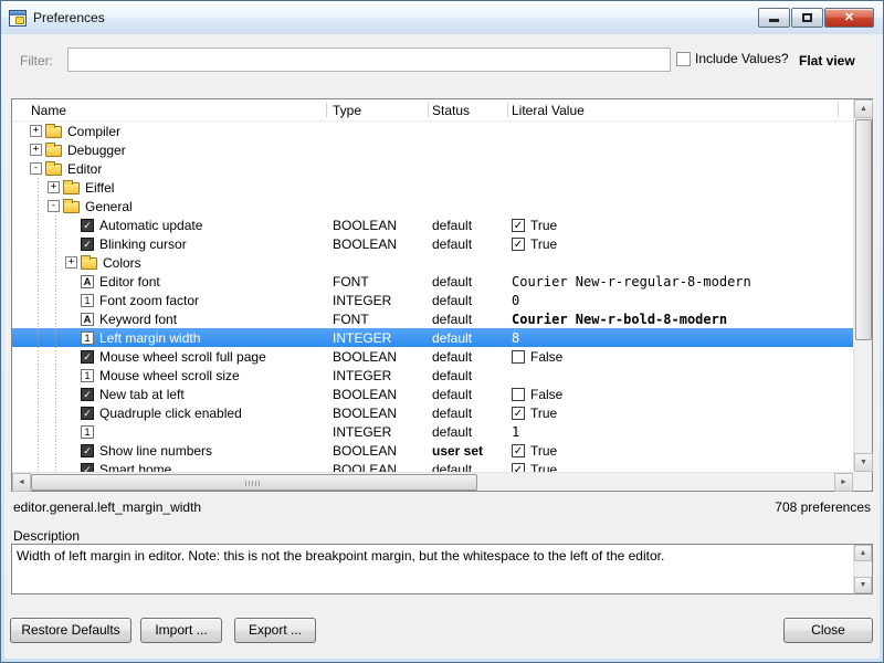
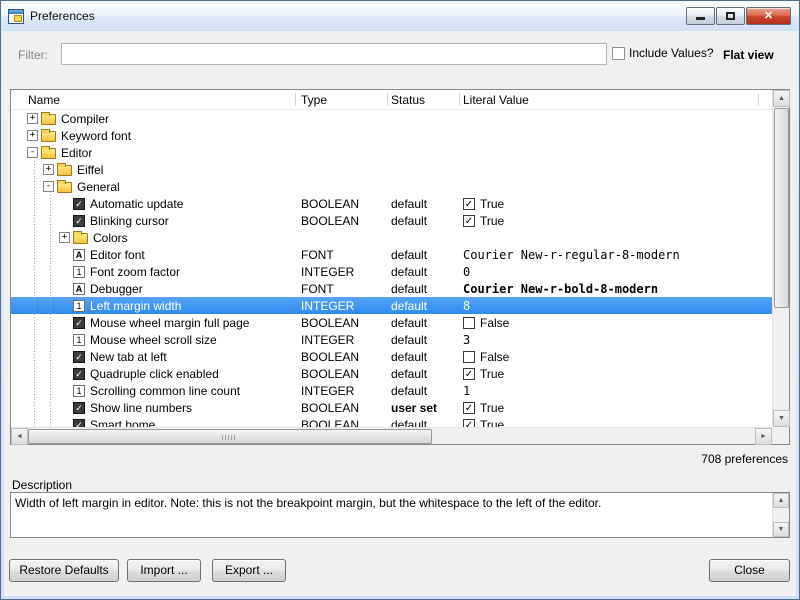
  Preferences
  ✕
  Filter:
  Include Values?
  Flat view
  Name
  Type
  Status
  Literal Value
  +
  Compiler
  +
- Debugger
+ Keyword font
  -
  Editor
  +
  Eiffel
  -
  General
  ✓
  Automatic update
  BOOLEAN
  default
  ✓
  True
  ✓
  Blinking cursor
  BOOLEAN
  default
  ✓
  True
  +
  Colors
  A
  Editor font
  FONT
  default
  Courier New-r-regular-8-modern
  1
  Font zoom factor
  INTEGER
  default
  0
  A
- Keyword font
+ Debugger
  FONT
  default
  Courier New-r-bold-8-modern
  1
  Left margin width
  INTEGER
  default
  8
  ✓
- Mouse wheel scroll full page
+ Mouse wheel margin full page
  BOOLEAN
  default
  False
  1
  Mouse wheel scroll size
  INTEGER
  default
+ 3
  ✓
  New tab at left
  BOOLEAN
  default
  False
  ✓
  Quadruple click enabled
  BOOLEAN
  default
  ✓
  True
  1
+ Scrolling common line count
  INTEGER
  default
  1
  ✓
  Show line numbers
  BOOLEAN
  user set
  ✓
  True
  ✓
  Smart home
  BOOLEAN
  default
  ✓
  True
- editor.general.left_margin_width
  708 preferences
  Description
  Width of left margin in editor. Note: this is not the breakpoint margin, but the whitespace to the left of the editor.
  Restore Defaults
  Import ...
  Export ...
  Close
